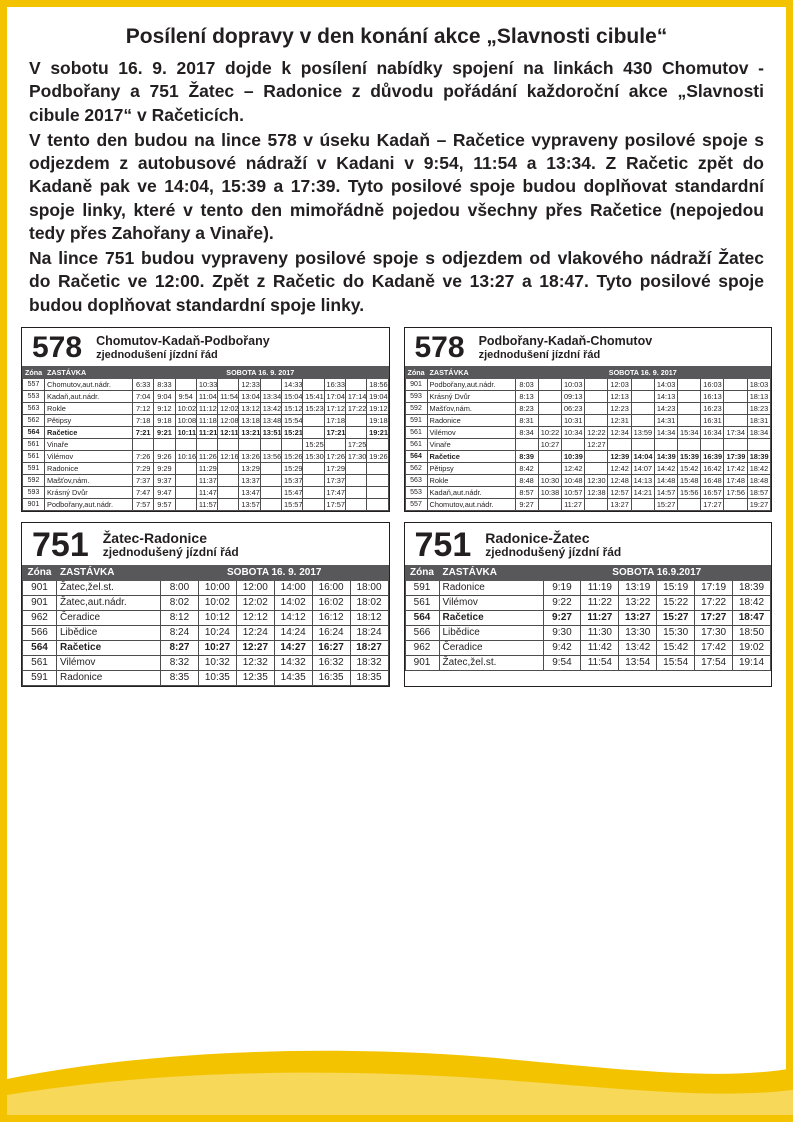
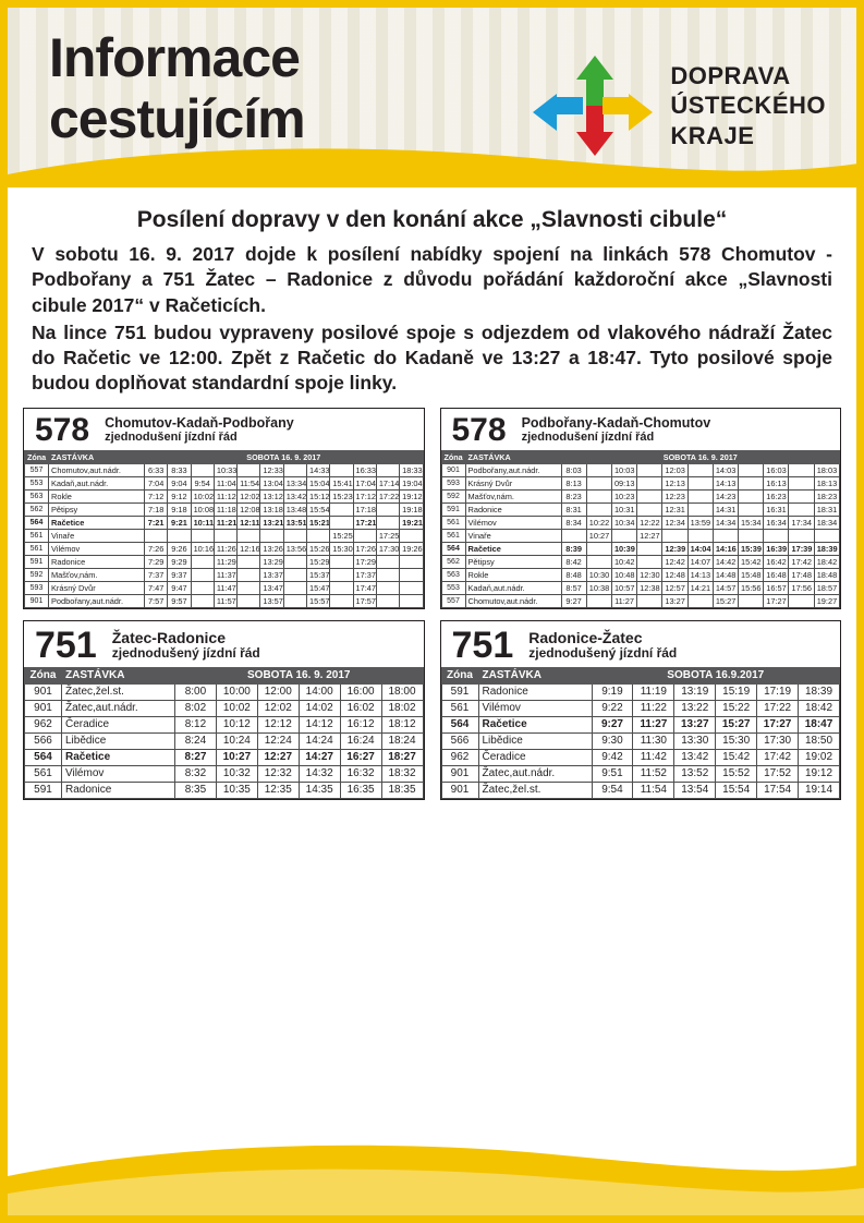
+ Informace
+ cestujícím
+ DOPRAVA
+ ÚSTECKÉHO
+ KRAJE
  Posílení dopravy v den konání akce „Slavnosti cibule“
- V sobotu 16. 9. 2017 dojde k posílení nabídky spojení na linkách 430 Chomutov - Podbořany a 751 Žatec – Radonice z důvodu pořádání každoroční akce „Slavnosti cibule 2017“ v Račeticích.
+ V sobotu 16. 9. 2017 dojde k posílení nabídky spojení na linkách 578 Chomutov - Podbořany a 751 Žatec – Radonice z důvodu pořádání každoroční akce „Slavnosti cibule 2017“ v Račeticích.
- V tento den budou na lince 578 v úseku Kadaň – Račetice vypraveny posilové spoje s odjezdem z autobusové nádraží v Kadani v 9:54, 11:54 a 13:34. Z Račetic zpět do Kadaně pak ve 14:04, 15:39 a 17:39. Tyto posilové spoje budou doplňovat standardní spoje linky, které v tento den mimořádně pojedou všechny přes Račetice (nepojedou tedy přes Zahořany a Vinaře).
  Na lince 751 budou vypraveny posilové spoje s odjezdem od vlakového nádraží Žatec do Račetic ve 12:00. Zpět z Račetic do Kadaně ve 13:27 a 18:47. Tyto posilové spoje budou doplňovat standardní spoje linky.
  578
  Chomutov-Kadaň-Podbořany
  zjednodušení jízdní řád
  Zóna	ZASTÁVKA	SOBOTA 16. 9. 2017
- 	Chomutov,aut.nádr.	6:33	8:33		10:33		12:33		14:33		16:33		18:56
+ 	Chomutov,aut.nádr.	6:33	8:33		10:33		12:33		14:33		16:33		18:33
  	Kadaň,aut.nádr.	7:04	9:04	9:54	11:04	11:54	13:04	13:34	15:04	15:41	17:04	17:14	19:04
  	Rokle	7:12	9:12	10:02	11:12	12:02	13:12	13:42	15:12	15:23	17:12	17:22	19:12
  	Pětipsy	7:18	9:18	10:08	11:18	12:08	13:18	13:48	15:54		17:18		19:18
  	Račetice	7:21	9:21	10:11	11:21	12:11	13:21	13:51	15:21		17:21		19:21
  	Vinaře									15:25		17:25
  	Vilémov	7:26	9:26	10:16	11:26	12:16	13:26	13:56	15:26	15:30	17:26	17:30	19:26
  	Radonice	7:29	9:29		11:29		13:29		15:29		17:29
  	Mašťov,nám.	7:37	9:37		11:37		13:37		15:37		17:37
  	Krásný Dvůr	7:47	9:47		11:47		13:47		15:47		17:47
  	Podbořany,aut.nádr.	7:57	9:57		11:57		13:57		15:57		17:57
  578
  Podbořany-Kadaň-Chomutov
  zjednodušení jízdní řád
  Zóna	ZASTÁVKA	SOBOTA 16. 9. 2017
  	Podbořany,aut.nádr.	8:03		10:03		12:03		14:03		16:03		18:03
  	Krásný Dvůr	8:13		09:13		12:13		14:13		16:13		18:13
- 	Mašťov,nám.	8:23		06:23		12:23		14:23		16:23		18:23
+ 	Mašťov,nám.	8:23		10:23		12:23		14:23		16:23		18:23
  	Radonice	8:31		10:31		12:31		14:31		16:31		18:31
  	Vilémov	8:34	10:22	10:34	12:22	12:34	13:59	14:34	15:34	16:34	17:34	18:34
  	Vinaře		10:27		12:27
- 	Račetice	8:39		10:39		12:39	14:04	14:39	15:39	16:39	17:39	18:39
+ 	Račetice	8:39		10:39		12:39	14:04	14:16	15:39	16:39	17:39	18:39
- 	Pětipsy	8:42		12:42		12:42	14:07	14:42	15:42	16:42	17:42	18:42
+ 	Pětipsy	8:42		10:42		12:42	14:07	14:42	15:42	16:42	17:42	18:42
  	Rokle	8:48	10:30	10:48	12:30	12:48	14:13	14:48	15:48	16:48	17:48	18:48
  	Kadaň,aut.nádr.	8:57	10:38	10:57	12:38	12:57	14:21	14:57	15:56	16:57	17:56	18:57
  	Chomutov,aut.nádr.	9:27		11:27		13:27		15:27		17:27		19:27
  751
  Žatec-Radonice
  zjednodušený jízdní řád
  Zóna	ZASTÁVKA	SOBOTA 16. 9. 2017
  901	Žatec,žel.st.	8:00	10:00	12:00	14:00	16:00	18:00
  901	Žatec,aut.nádr.	8:02	10:02	12:02	14:02	16:02	18:02
  962	Čeradice	8:12	10:12	12:12	14:12	16:12	18:12
  566	Libědice	8:24	10:24	12:24	14:24	16:24	18:24
  564	Račetice	8:27	10:27	12:27	14:27	16:27	18:27
  561	Vilémov	8:32	10:32	12:32	14:32	16:32	18:32
  591	Radonice	8:35	10:35	12:35	14:35	16:35	18:35
  751
  Radonice-Žatec
  zjednodušený jízdní řád
  Zóna	ZASTÁVKA	SOBOTA 16.9.2017
  591	Radonice	9:19	11:19	13:19	15:19	17:19	18:39
  561	Vilémov	9:22	11:22	13:22	15:22	17:22	18:42
  564	Račetice	9:27	11:27	13:27	15:27	17:27	18:47
  566	Libědice	9:30	11:30	13:30	15:30	17:30	18:50
  962	Čeradice	9:42	11:42	13:42	15:42	17:42	19:02
+ 901	Žatec,aut.nádr.	9:51	11:52	13:52	15:52	17:52	19:12
  901	Žatec,žel.st.	9:54	11:54	13:54	15:54	17:54	19:14
